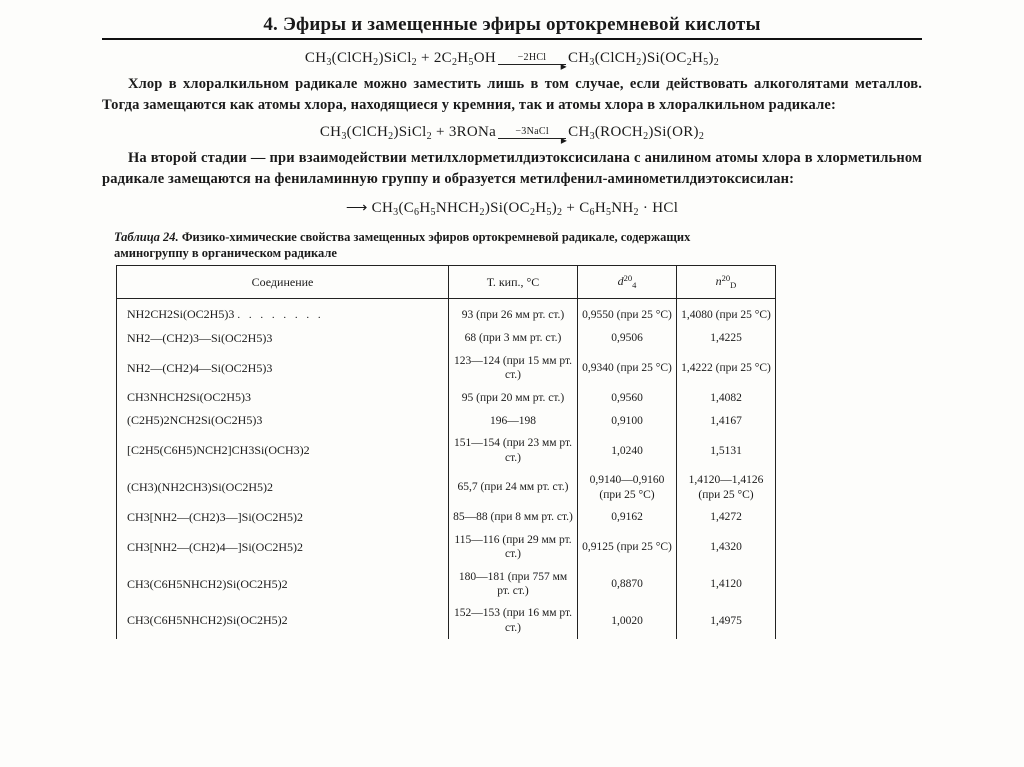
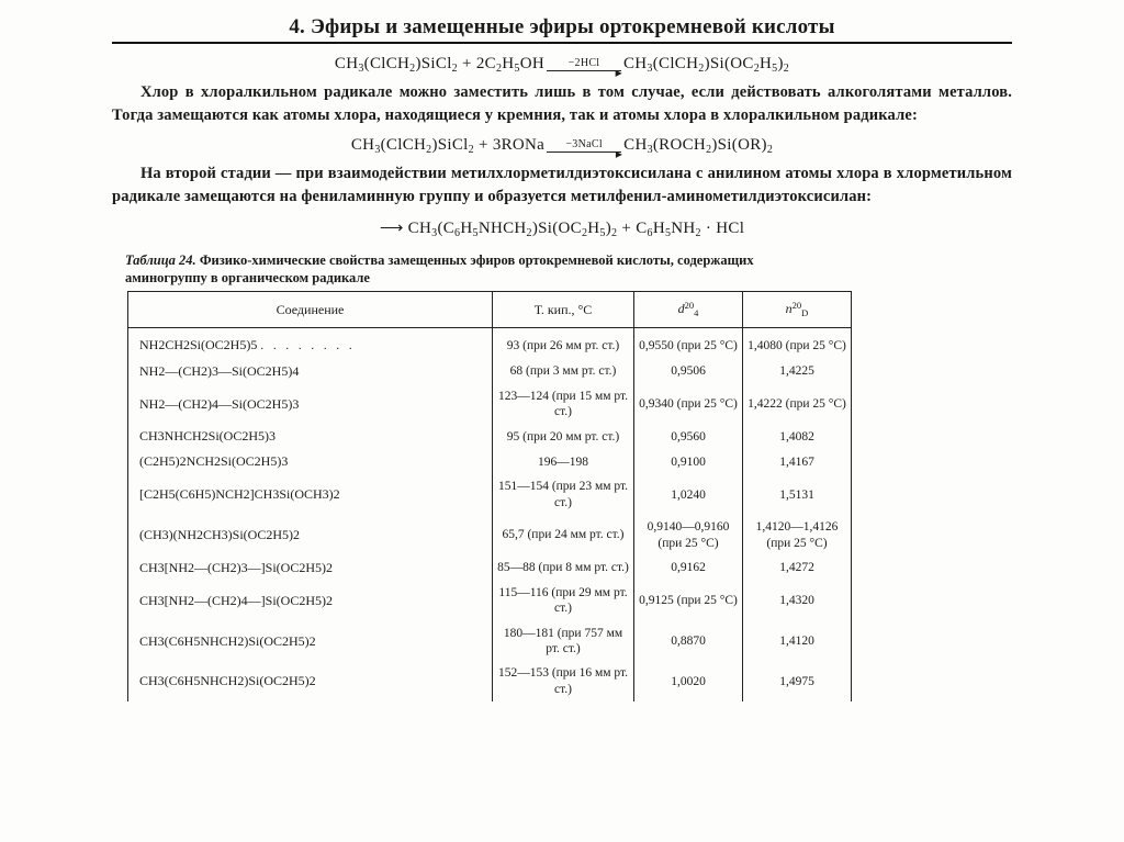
  4. Эфиры и замещенные эфиры ортокремневой кислоты
  CH3(ClCH2)SiCl2 + 2C2H5OH
  −2HCl
  ▸
  CH3(ClCH2)Si(OC2H5)2
  Хлор в хлоралкильном радикале можно заместить лишь в том случае, если действовать алкоголятами металлов. Тогда замещаются как атомы хлора, находящиеся у кремния, так и атомы хлора в хлоралкильном радикале:
  CH3(ClCH2)SiCl2 + 3RONa
  −3NaCl
  ▸
  CH3(ROCH2)Si(OR)2
  На второй стадии — при взаимодействии метилхлорметилдиэтоксисилана с анилином атомы хлора в хлорметильном радикале замещаются на фениламинную группу и образуется метилфенил-аминометилдиэтоксисилан:
  ⟶ CH3(C6H5NHCH2)Si(OC2H5)2 + C6H5NH2 · HCl
- Таблица 24. Физико-химические свойства замещенных эфиров ортокремневой радикале, содержащих аминогруппу в органическом радикале
+ Таблица 24. Физико-химические свойства замещенных эфиров ортокремневой кислоты, содержащих аминогруппу в органическом радикале
  Соединение	Т. кип., °C	d204	n20D
- NH2CH2Si(OC2H5)3 . . . . . . . .	93 (при 26 мм рт. ст.)	0,9550 (при 25 °C)	1,4080 (при 25 °C)
+ NH2CH2Si(OC2H5)5 . . . . . . . .	93 (при 26 мм рт. ст.)	0,9550 (при 25 °C)	1,4080 (при 25 °C)
- NH2—(CH2)3—Si(OC2H5)3	68 (при 3 мм рт. ст.)	0,9506	1,4225
+ NH2—(CH2)3—Si(OC2H5)4	68 (при 3 мм рт. ст.)	0,9506	1,4225
  NH2—(CH2)4—Si(OC2H5)3	123—124 (при 15 мм рт. ст.)	0,9340 (при 25 °C)	1,4222 (при 25 °C)
  CH3NHCH2Si(OC2H5)3	95 (при 20 мм рт. ст.)	0,9560	1,4082
  (C2H5)2NCH2Si(OC2H5)3	196—198	0,9100	1,4167
  [C2H5(C6H5)NCH2]CH3Si(OCH3)2	151—154 (при 23 мм рт. ст.)	1,0240	1,5131
  (CH3)(NH2CH3)Si(OC2H5)2	65,7 (при 24 мм рт. ст.)	0,9140—0,9160 (при 25 °C)	1,4120—1,4126 (при 25 °C)
  CH3[NH2—(CH2)3—]Si(OC2H5)2	85—88 (при 8 мм рт. ст.)	0,9162	1,4272
  CH3[NH2—(CH2)4—]Si(OC2H5)2	115—116 (при 29 мм рт. ст.)	0,9125 (при 25 °C)	1,4320
  CH3(C6H5NHCH2)Si(OC2H5)2	180—181 (при 757 мм рт. ст.)	0,8870	1,4120
  CH3(C6H5NHCH2)Si(OC2H5)2	152—153 (при 16 мм рт. ст.)	1,0020	1,4975
